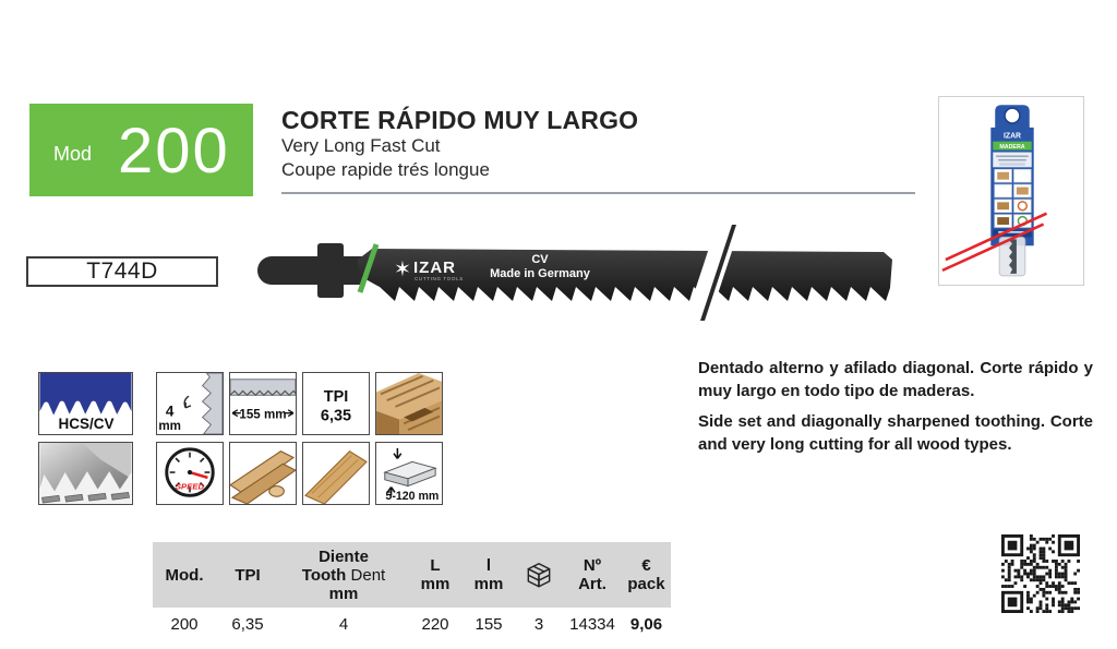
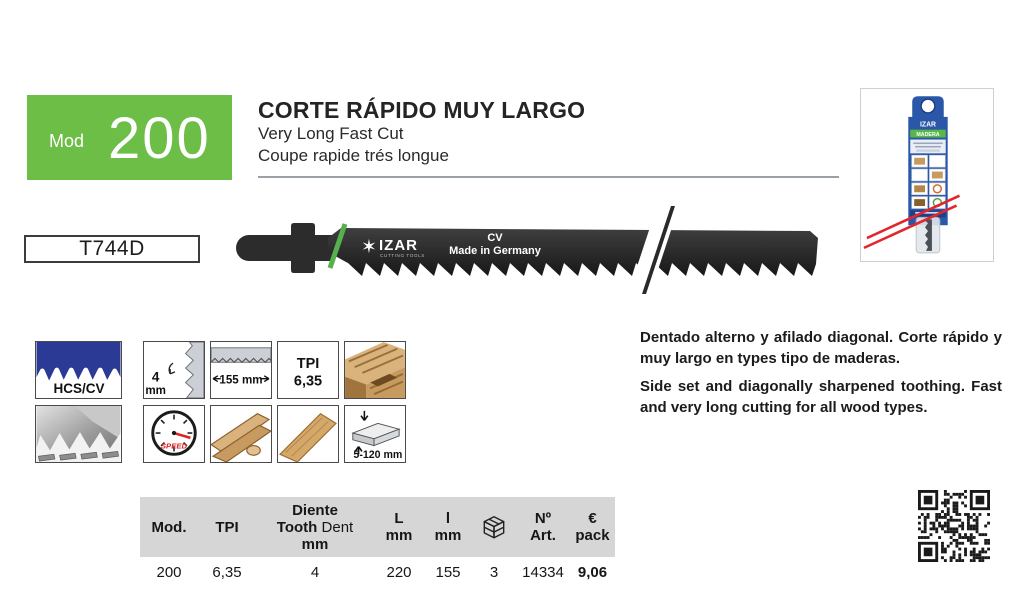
  Mod
  200
  CORTE RÁPIDO MUY LARGO
  Very Long Fast Cut
  Coupe rapide trés longue
  T744D
  ✶
  IZAR
  CV
  Made in Germany
  HCS/CV
  4
  mm
  155 mm
  TPI
  6,35
  SPEED
  5-120 mm
- Dentado alterno y afilado diagonal. Corte rápido y muy largo en todo tipo de maderas.
+ Dentado alterno y afilado diagonal. Corte rápido y muy largo en types tipo de maderas.
- Side set and diagonally sharpened toothing. Corte and very long cutting for all wood types.
+ Side set and diagonally sharpened toothing. Fast and very long cutting for all wood types.
  Mod.
  TPI
  Diente
  Tooth Dent
  mm
  L
  mm
  l
  mm
  Nº
  Art.
  €
  pack
  200
  6,35
  4
  220
  155
  3
  14334
  9,06
